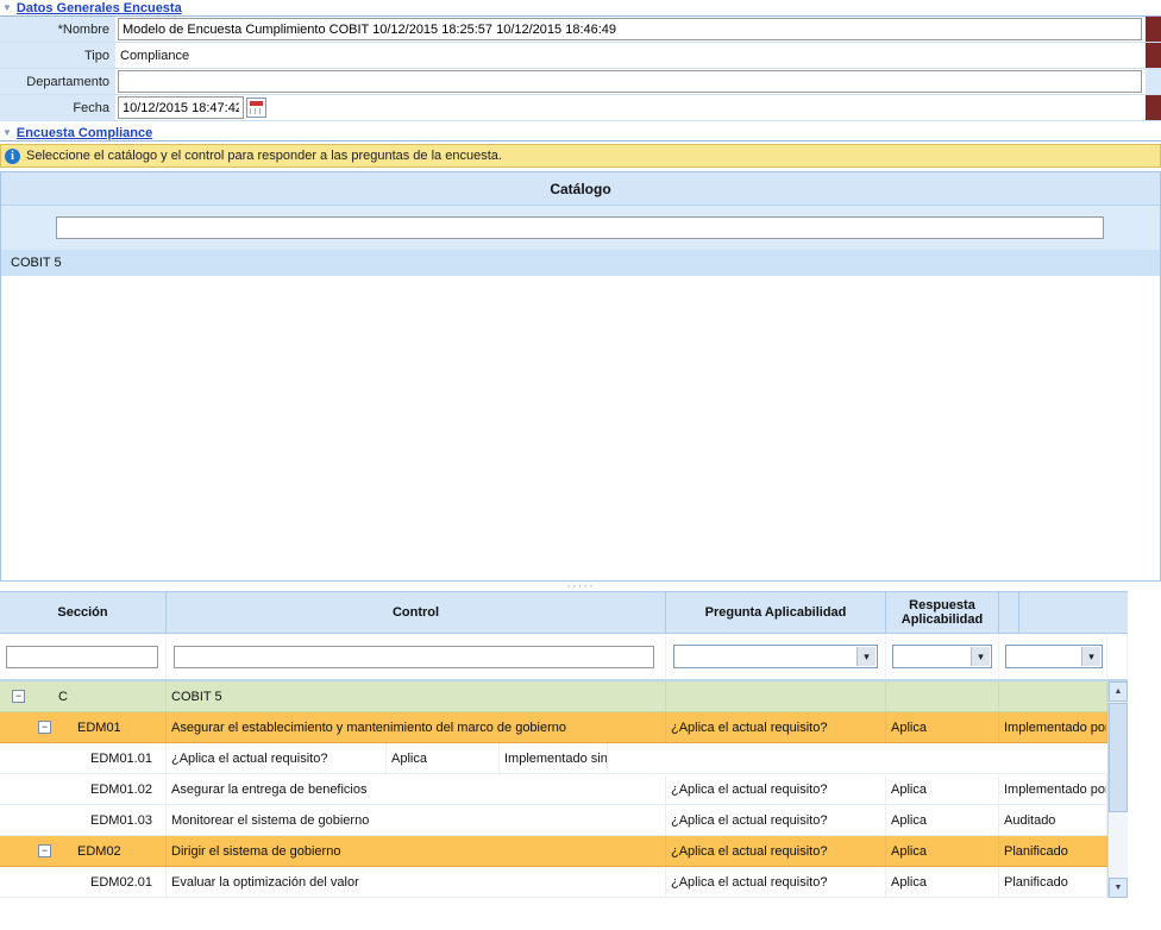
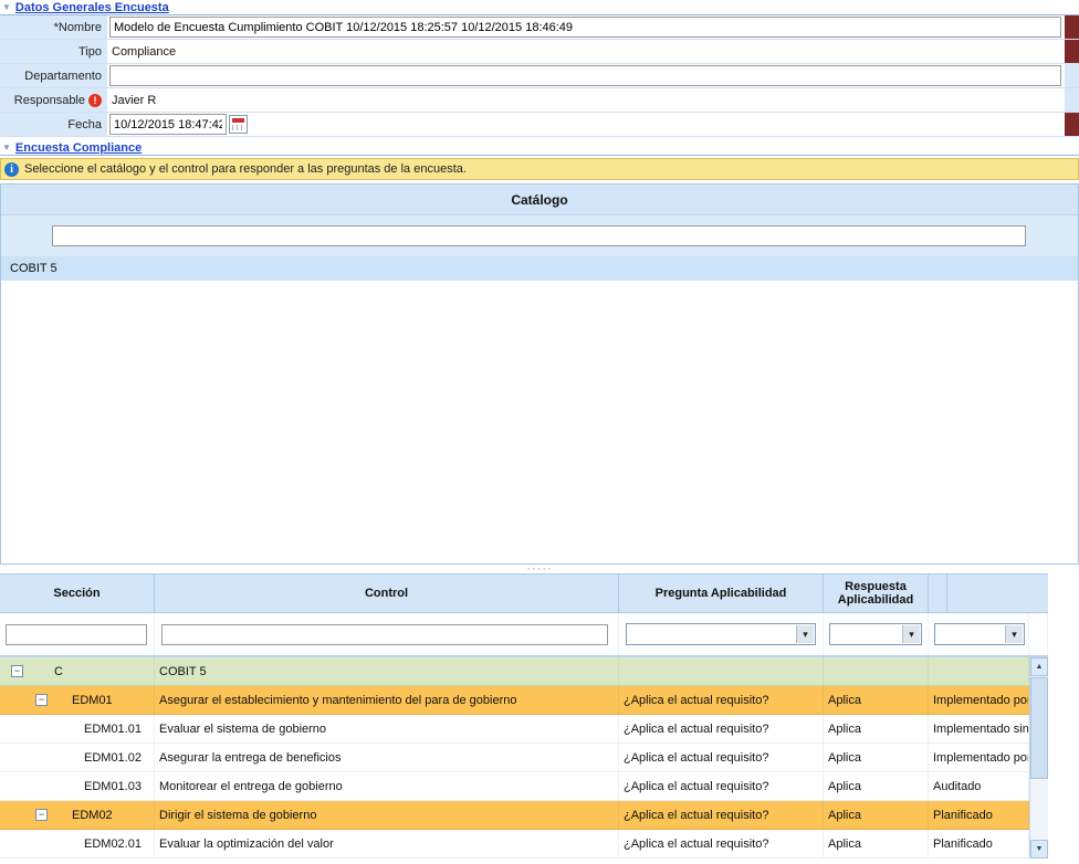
  Datos Generales Encuesta
  *Nombre
  Modelo de Encuesta Cumplimiento COBIT 10/12/2015 18:25:57 10/12/2015 18:46:49
  Tipo
  Compliance
  Departamento
+ Responsable
+ Javier R
  Fecha
  10/12/2015 18:47:42
  Encuesta Compliance
  Seleccione el catálogo y el control para responder a las preguntas de la encuesta.
  Catálogo
  COBIT 5
  Sección
  Control
  Pregunta Aplicabilidad
  Respuesta Aplicabilidad
  C
  COBIT 5
  EDM01
- Asegurar el establecimiento y mantenimiento del marco de gobierno
+ Asegurar el establecimiento y mantenimiento del para de gobierno
  ¿Aplica el actual requisito?
  Aplica
  Implementado po
  EDM01.01
+ Evaluar el sistema de gobierno
  ¿Aplica el actual requisito?
  Aplica
  Implementado sin
  EDM01.02
  Asegurar la entrega de beneficios
  ¿Aplica el actual requisito?
  Aplica
  Implementado po
  EDM01.03
- Monitorear el sistema de gobierno
+ Monitorear el entrega de gobierno
  ¿Aplica el actual requisito?
  Aplica
  Auditado
  EDM02
  Dirigir el sistema de gobierno
  ¿Aplica el actual requisito?
  Aplica
  Planificado
  EDM02.01
  Evaluar la optimización del valor
  ¿Aplica el actual requisito?
  Aplica
  Planificado
